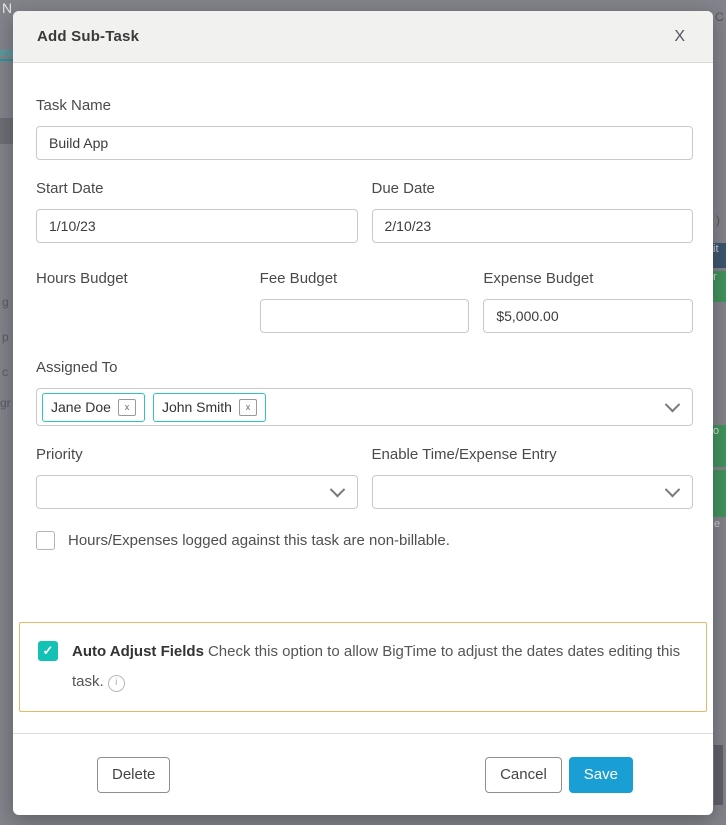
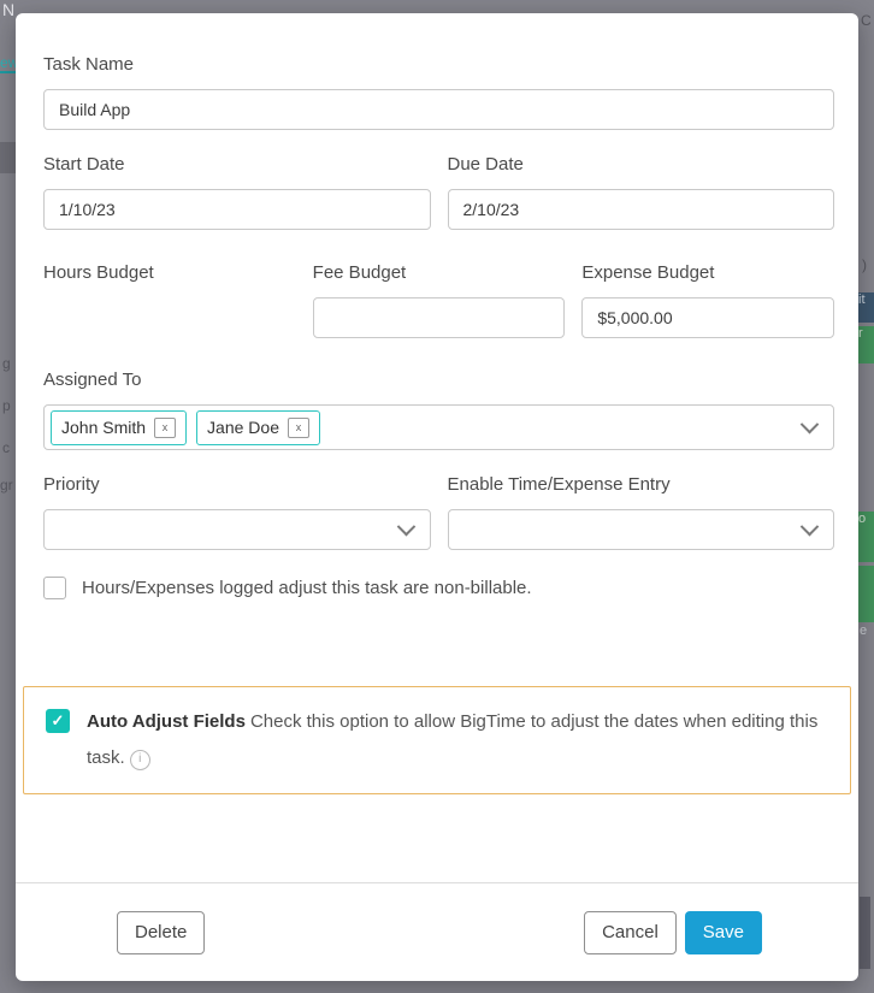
  N
  ew
  g
  p
  c
  gr
  C
  )
  it
  r
  o
  e
- Add Sub-Task
- X
  Task Name
  Build App
  Start Date
  1/10/23
  Due Date
  2/10/23
  Hours Budget
  Fee Budget
  Expense Budget
  $5,000.00
  Assigned To
- Jane Doe
+ John Smith
  x
- John Smith
+ Jane Doe
  x
  Priority
  Enable Time/Expense Entry
- Hours/Expenses logged against this task are non-billable.
+ Hours/Expenses logged adjust this task are non-billable.
  ✓
- Auto Adjust Fields Check this option to allow BigTime to adjust the dates dates editing this task. i
+ Auto Adjust Fields Check this option to allow BigTime to adjust the dates when editing this task. i
  Delete
  Cancel
  Save
